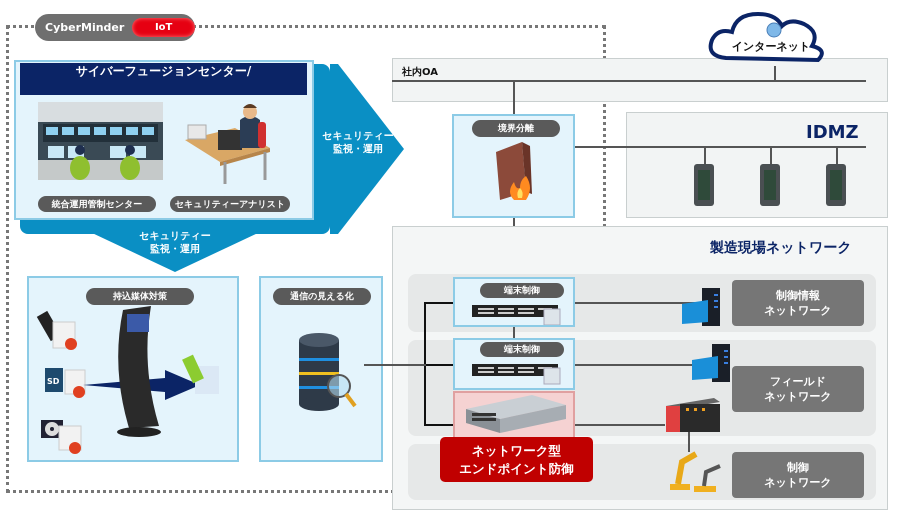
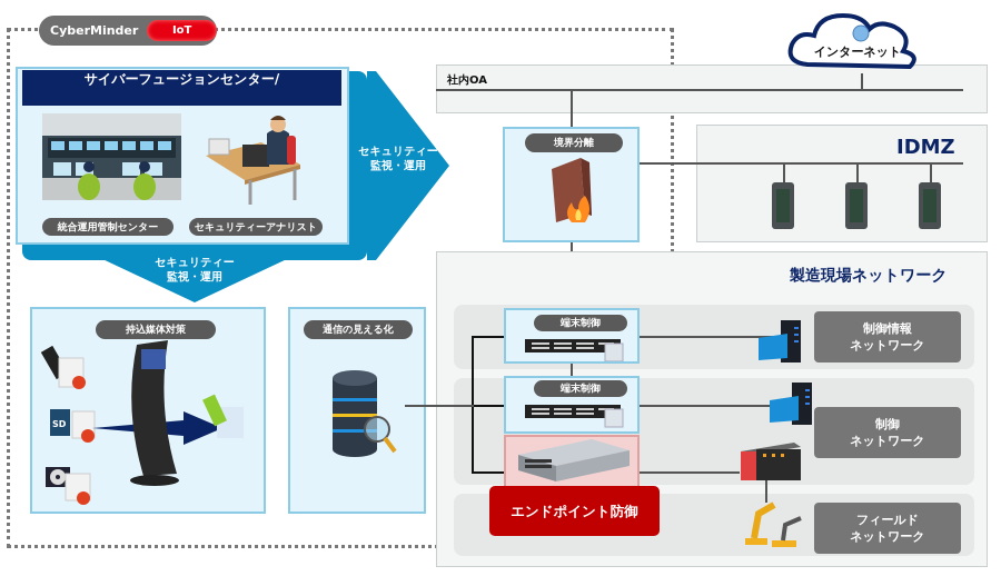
  CyberMinder
  IoT
  セキュリティー
  監視・運用
  セキュリティー
  監視・運用
  サイバーフュージョンセンター/
  統合運用管制センター
  セキュリティーアナリスト
  持込媒体対策
  SD
  通信の見える化
  社内OA
  インターネット
  IDMZ
  境界分離
  製造現場ネットワーク
  制御情報
  ネットワーク
- フィールド
+ 制御
  ネットワーク
- 制御
+ フィールド
  ネットワーク
  端末制御
  端末制御
- ネットワーク型
  エンドポイント防御
